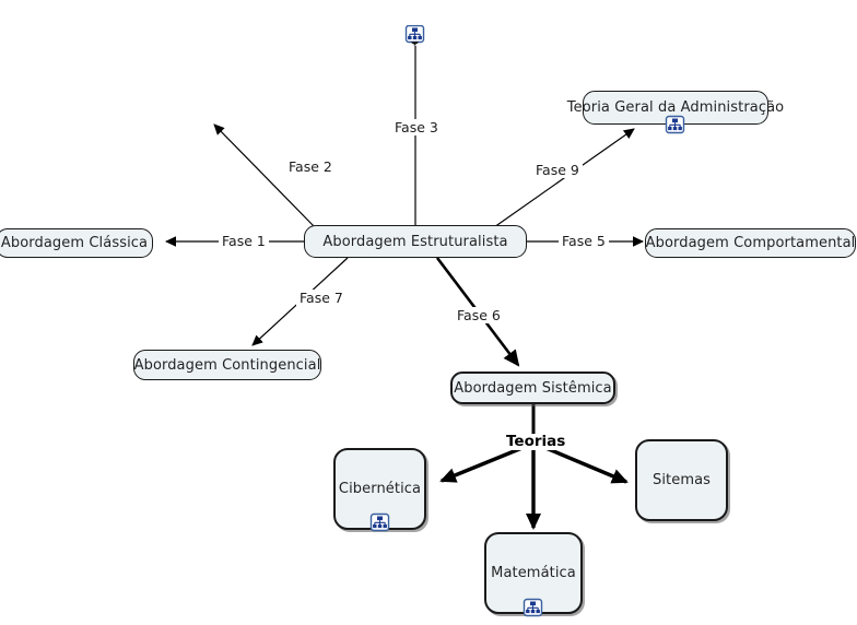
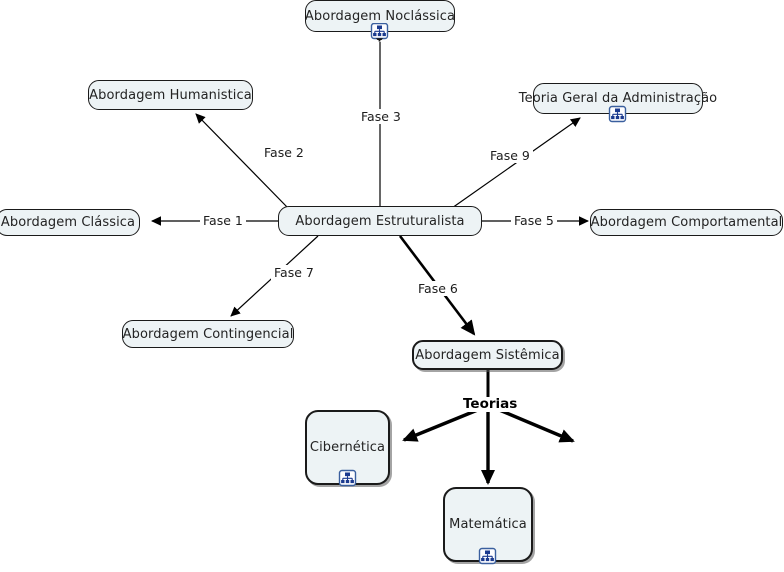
+ Abordagem Noclássica
+ Abordagem Humanistica
  Teoria Geral da Administração
  Abordagem Clássica
  Abordagem Estruturalista
  Abordagem Comportamental
  Abordagem Contingencial
  Abordagem Sistêmica
  Cibernética
  Matemática
- Sitemas
  Fase 1
  Fase 2
  Fase 3
  Fase 9
  Fase 5
  Fase 6
  Fase 7
  Teorias
